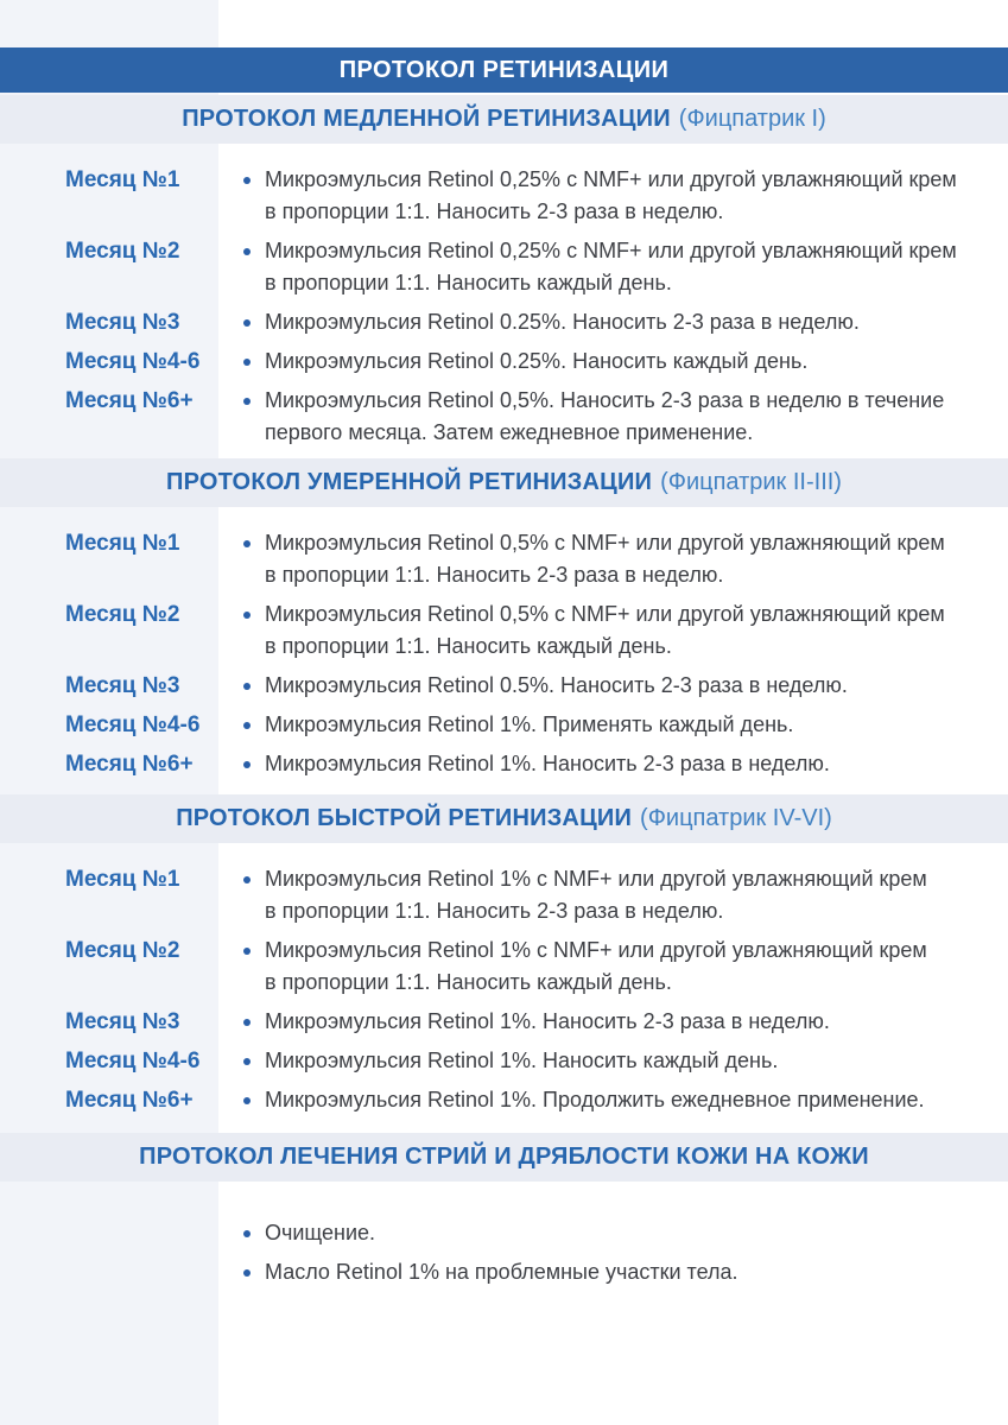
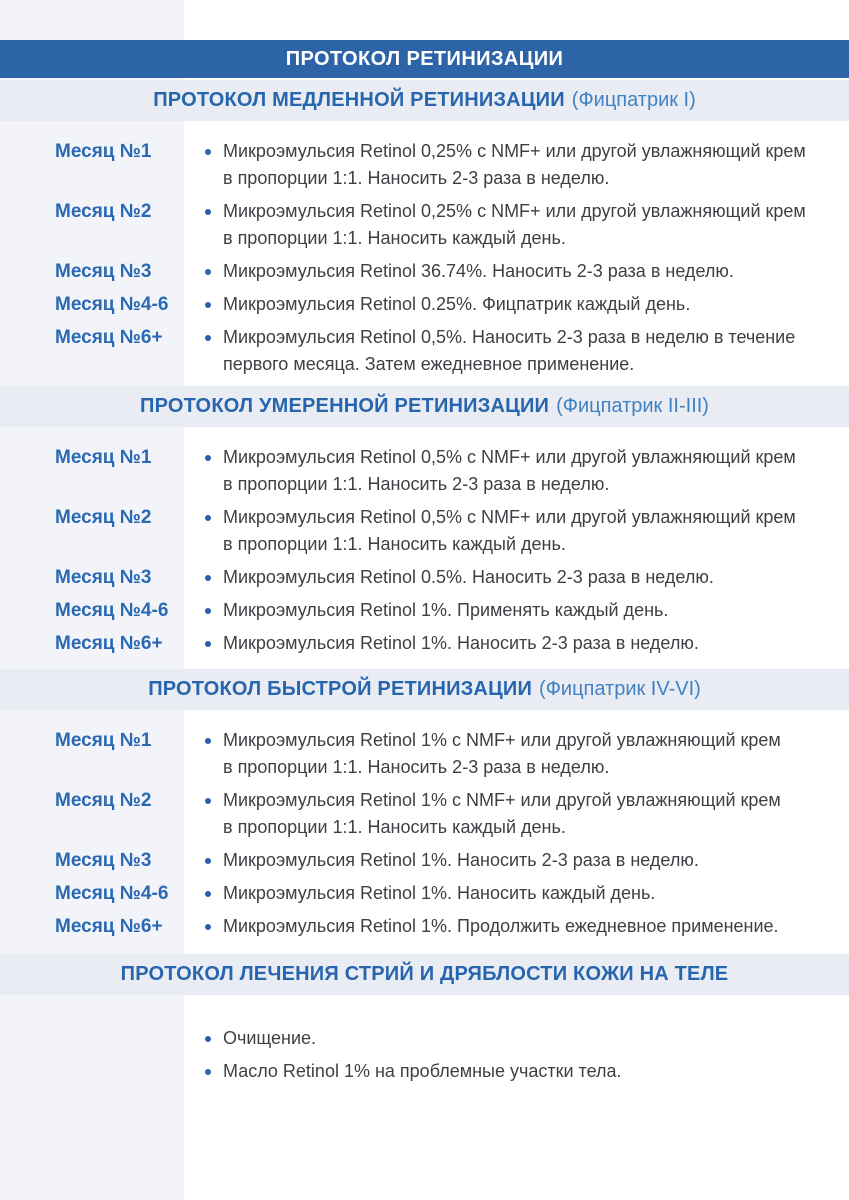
  ПРОТОКОЛ РЕТИНИЗАЦИИ
  ПРОТОКОЛ МЕДЛЕННОЙ РЕТИНИЗАЦИИ
  (Фицпатрик I)
  Месяц №1
  Микроэмульсия Retinol 0,25% с NMF+ или другой увлажняющий крем
  в пропорции 1:1. Наносить 2-3 раза в неделю.
  Месяц №2
  Микроэмульсия Retinol 0,25% с NMF+ или другой увлажняющий крем
  в пропорции 1:1. Наносить каждый день.
  Месяц №3
- Микроэмульсия Retinol 0.25%. Наносить 2-3 раза в неделю.
+ Микроэмульсия Retinol 36.74%. Наносить 2-3 раза в неделю.
  Месяц №4-6
- Микроэмульсия Retinol 0.25%. Наносить каждый день.
+ Микроэмульсия Retinol 0.25%. Фицпатрик каждый день.
  Месяц №6+
  Микроэмульсия Retinol 0,5%. Наносить 2-3 раза в неделю в течение
  первого месяца. Затем ежедневное применение.
  ПРОТОКОЛ УМЕРЕННОЙ РЕТИНИЗАЦИИ
  (Фицпатрик II-III)
  Месяц №1
  Микроэмульсия Retinol 0,5% с NMF+ или другой увлажняющий крем
  в пропорции 1:1. Наносить 2-3 раза в неделю.
  Месяц №2
  Микроэмульсия Retinol 0,5% с NMF+ или другой увлажняющий крем
  в пропорции 1:1. Наносить каждый день.
  Месяц №3
  Микроэмульсия Retinol 0.5%. Наносить 2-3 раза в неделю.
  Месяц №4-6
  Микроэмульсия Retinol 1%. Применять каждый день.
  Месяц №6+
  Микроэмульсия Retinol 1%. Наносить 2-3 раза в неделю.
  ПРОТОКОЛ БЫСТРОЙ РЕТИНИЗАЦИИ
  (Фицпатрик IV-VI)
  Месяц №1
  Микроэмульсия Retinol 1% с NMF+ или другой увлажняющий крем
  в пропорции 1:1. Наносить 2-3 раза в неделю.
  Месяц №2
  Микроэмульсия Retinol 1% с NMF+ или другой увлажняющий крем
  в пропорции 1:1. Наносить каждый день.
  Месяц №3
  Микроэмульсия Retinol 1%. Наносить 2-3 раза в неделю.
  Месяц №4-6
  Микроэмульсия Retinol 1%. Наносить каждый день.
  Месяц №6+
  Микроэмульсия Retinol 1%. Продолжить ежедневное применение.
- ПРОТОКОЛ ЛЕЧЕНИЯ СТРИЙ И ДРЯБЛОСТИ КОЖИ НА КОЖИ
+ ПРОТОКОЛ ЛЕЧЕНИЯ СТРИЙ И ДРЯБЛОСТИ КОЖИ НА ТЕЛЕ
  Очищение.
  Масло Retinol 1% на проблемные участки тела.
